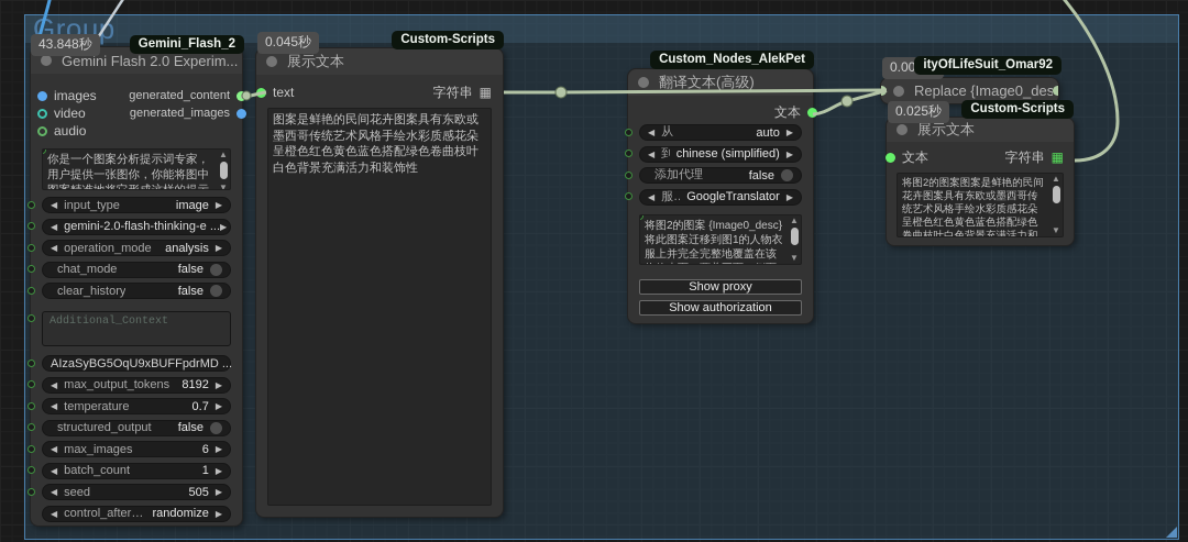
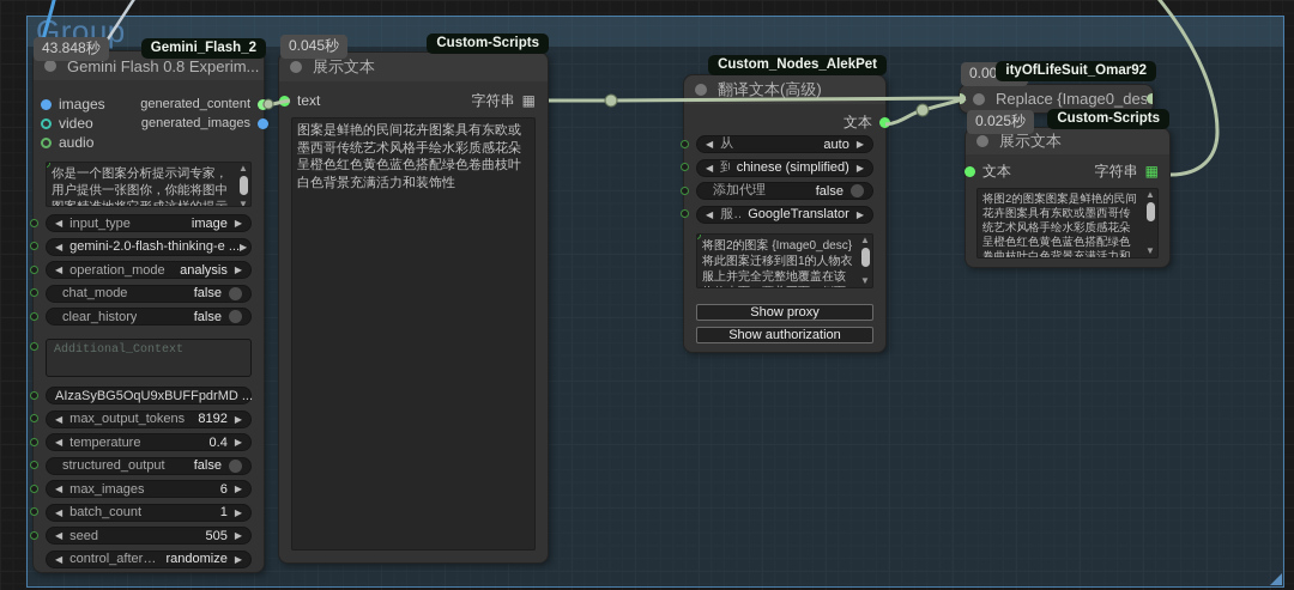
  Group
- Gemini Flash 2.0 Experim...
+ Gemini Flash 0.8 Experim...
  images
  generated_content
  video
  generated_images
  audio
  ▲
  ▼
  ◀
  input_type
  image
  ▶
  ◀
  gemini-2.0-flash-thinking-e ...
  ▶
  ◀
  operation_mode
  analysis
  ▶
  chat_mode
  false
  clear_history
  false
  Additional_Context
  AIzaSyBG5OqU9xBUFFpdrMD ...
  ◀
  max_output_tokens
  8192
  ▶
  ◀
  temperature
- 0.7
+ 0.4
  ▶
  structured_output
  false
  ◀
  max_images
  6
  ▶
  ◀
  batch_count
  1
  ▶
  ◀
  seed
  505
  ▶
  ◀
  control_after_g
  randomize
  ▶
  展示文本
  text
  字符串
  ▦
  图案是鲜艳的民间花卉图案具有东欧或墨西哥传统艺术风格手绘水彩质感花朵呈橙色红色黄色蓝色搭配绿色卷曲枝叶白色背景充满活力和装饰性
  翻译文本(高级)
  文本
  ◀
  从
  auto
  ▶
  ◀
  到
  chinese (simplified)
  ▶
  添加代理
  false
  ◀
  服务
  GoogleTranslator
  ▶
  将图2的图案 {Image0_desc}
  ▲
  ▼
  Show proxy
  Show authorization
  Replace {Image0_des
  展示文本
  文本
  字符串
  ▦
  将图2的图案图案是鲜艳的民间花卉图案具有东欧或墨西哥传统艺术风格手绘水彩质感花朵呈橙色红色黄色蓝色搭配绿色卷曲枝叶白色背景充满活力和
  ▲
  ▼
  43.848秒
  Gemini_Flash_2
  0.045秒
  Custom-Scripts
  Custom_Nodes_AlekPet
  ityOfLifeSuit_Omar92
  0.025秒
  Custom-Scripts
